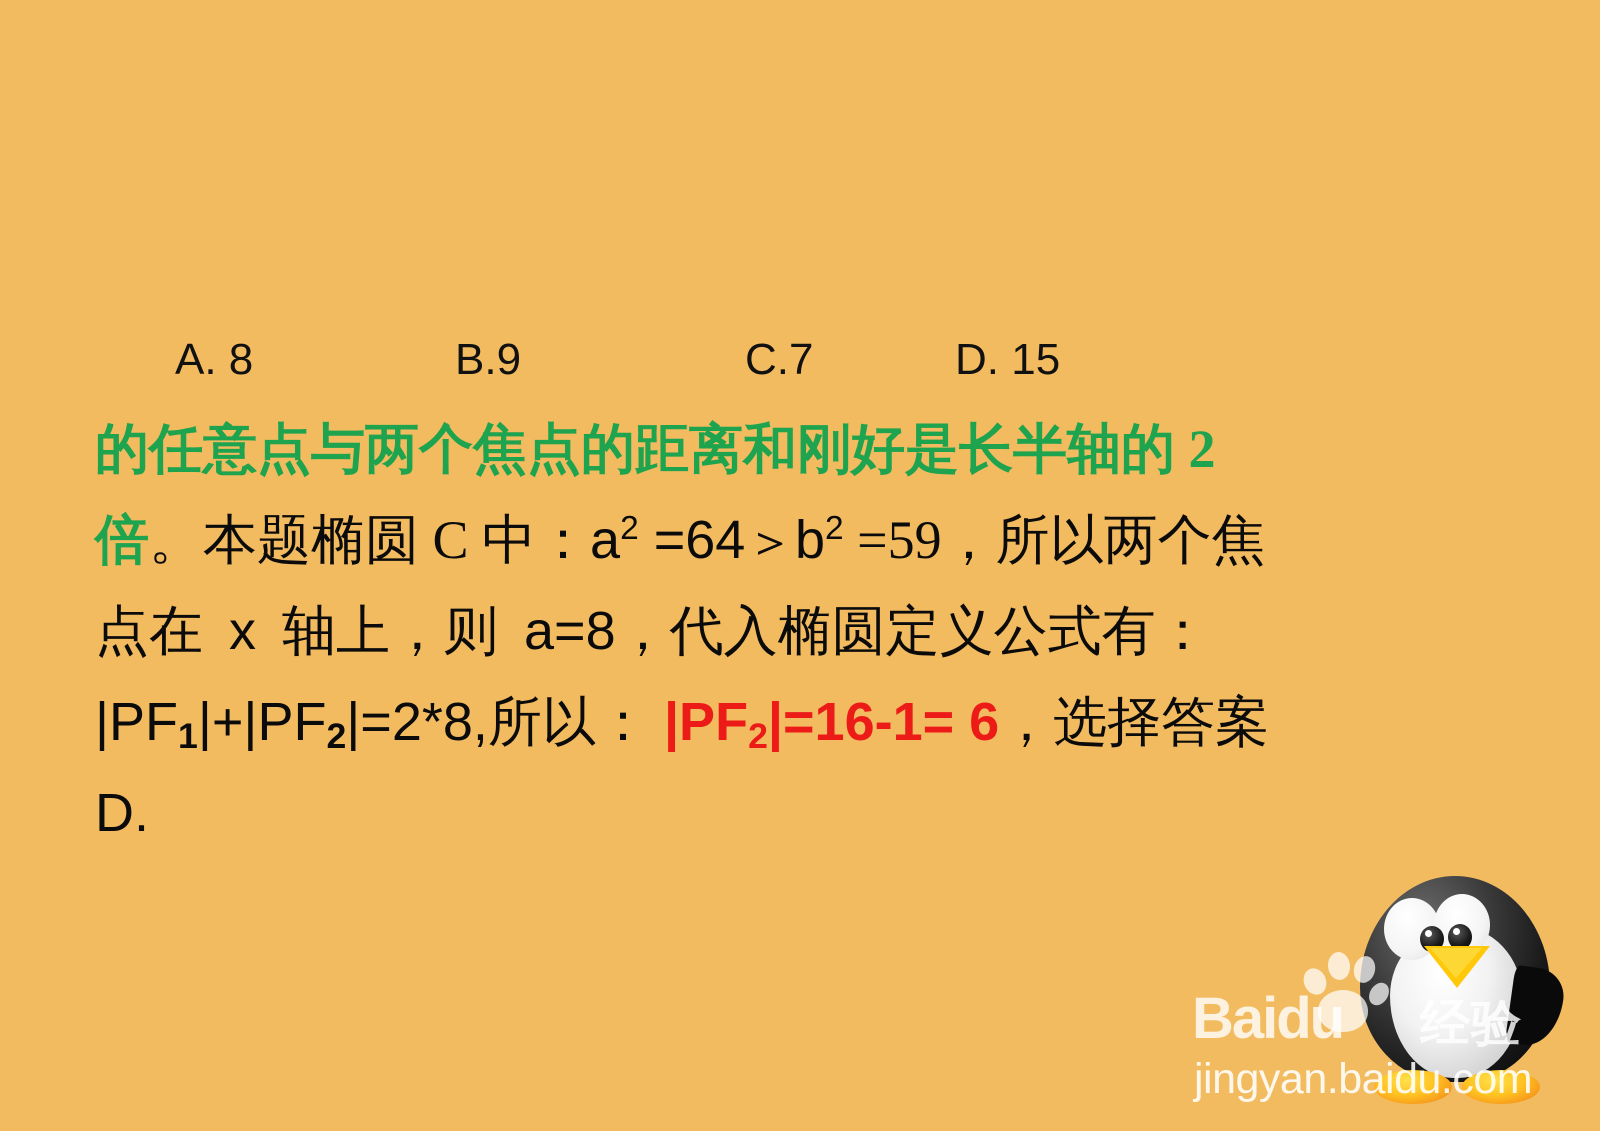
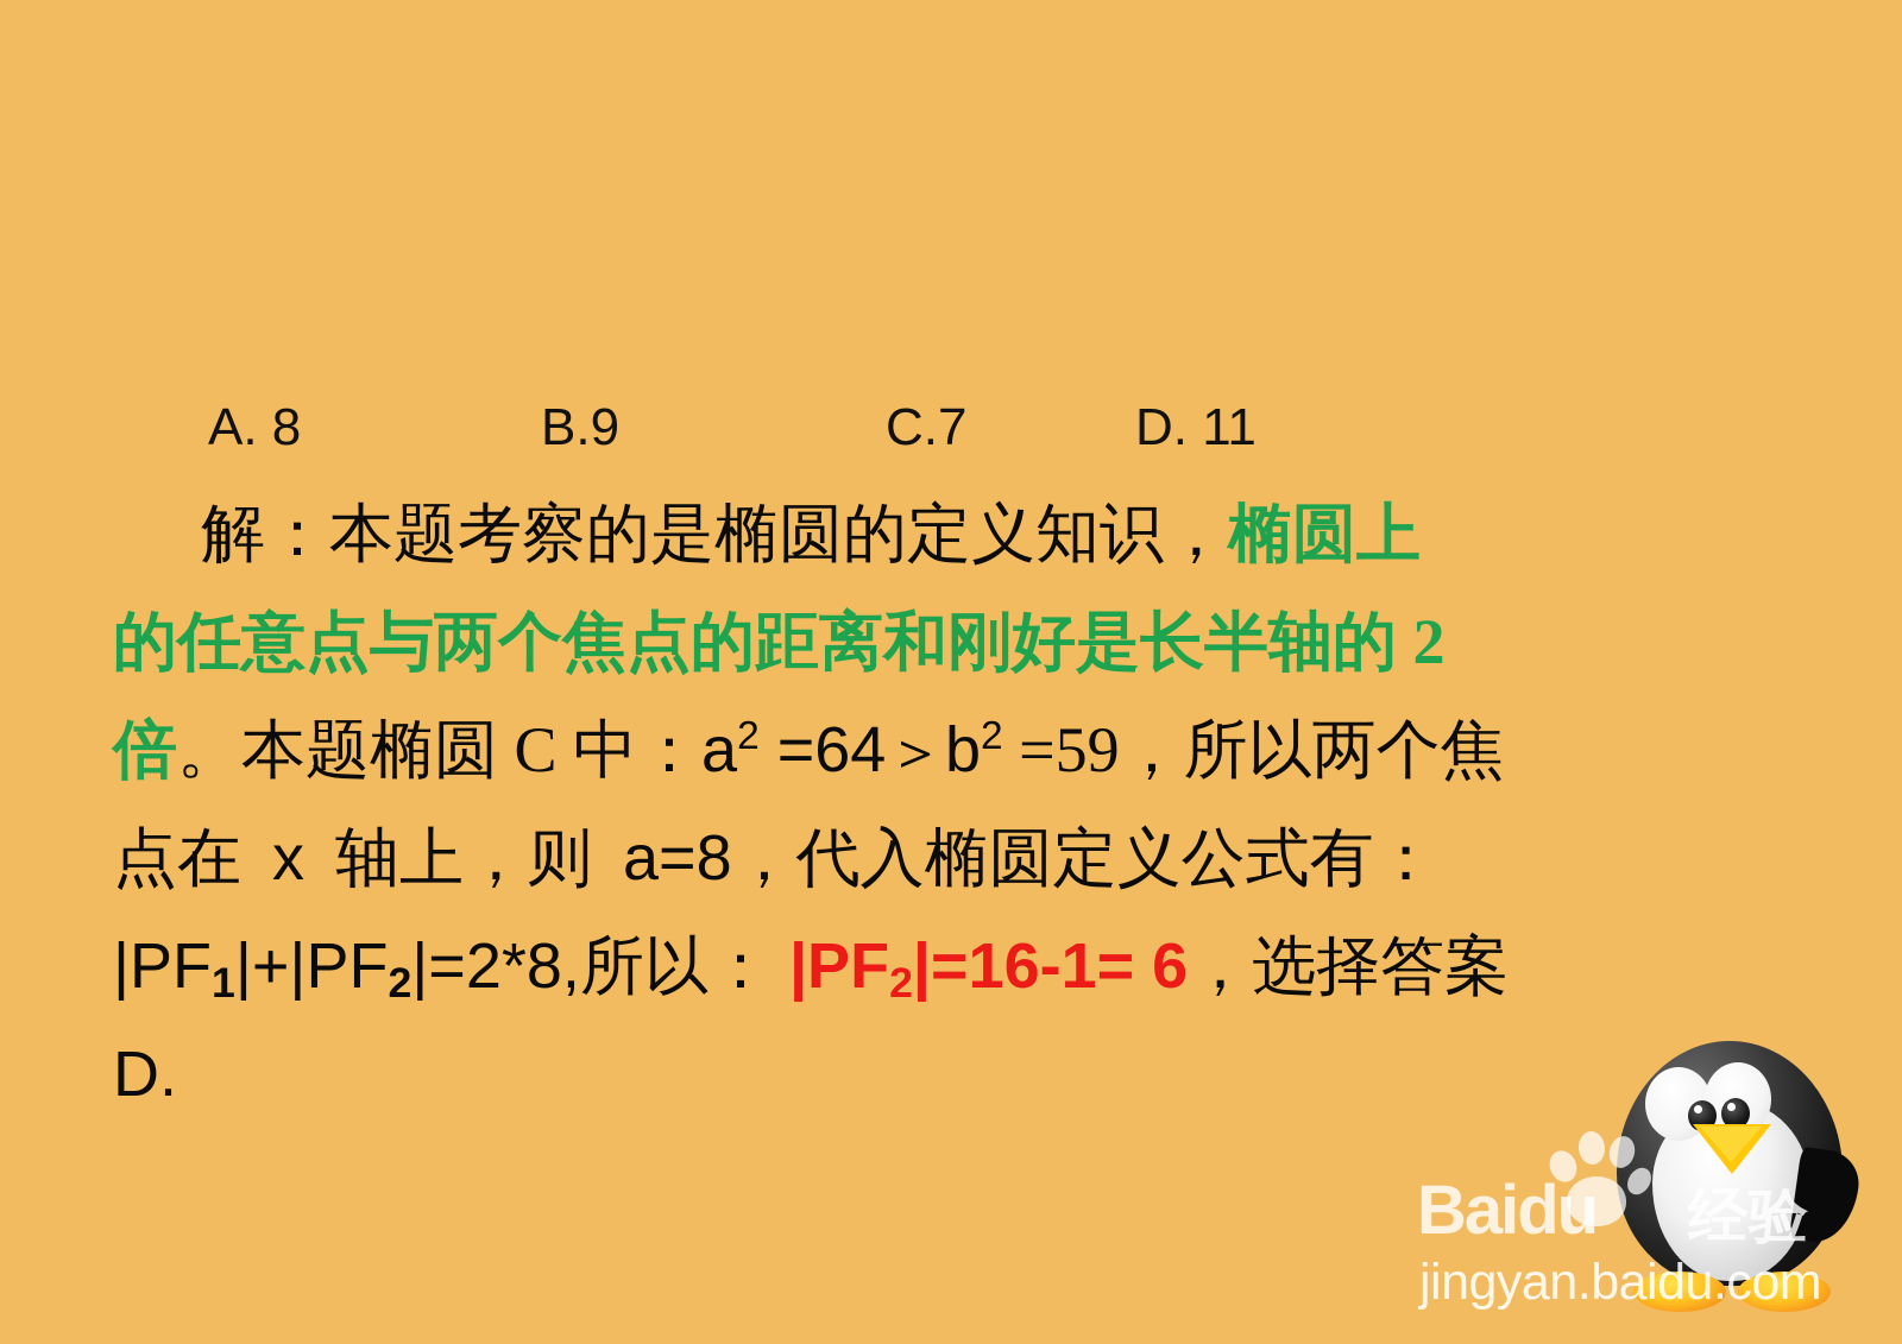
- A. 8 B.9 C.7 D. 15
+ A. 8 B.9 C.7 D. 11
+ 解：本题考察的是椭圆的定义知识，椭圆上
  的任意点与两个焦点的距离和刚好是长半轴的 2
  倍。本题椭圆 C 中：a2 =64＞b2 =59，所以两个焦
  点在 x 轴上，则 a=8，代入椭圆定义公式有：
  |PF1|+|PF2|=2*8,所以： |PF2|=16-1= 6，选择答案
  D.
  Baidu
  经验
  jingyan.baidu.com
